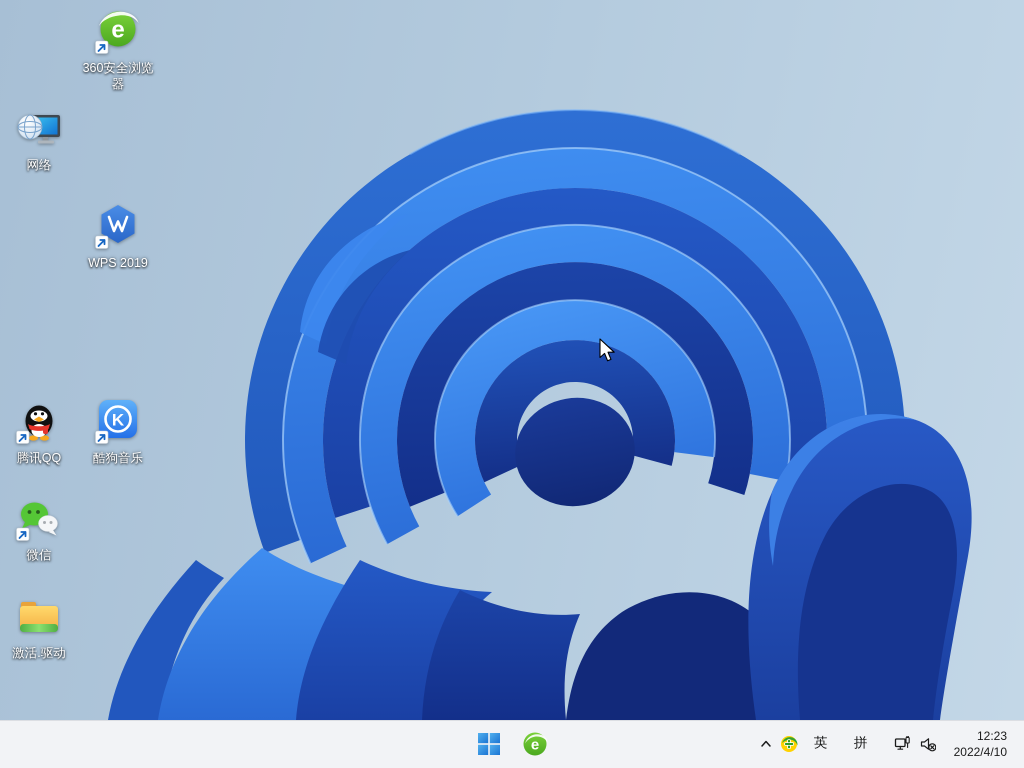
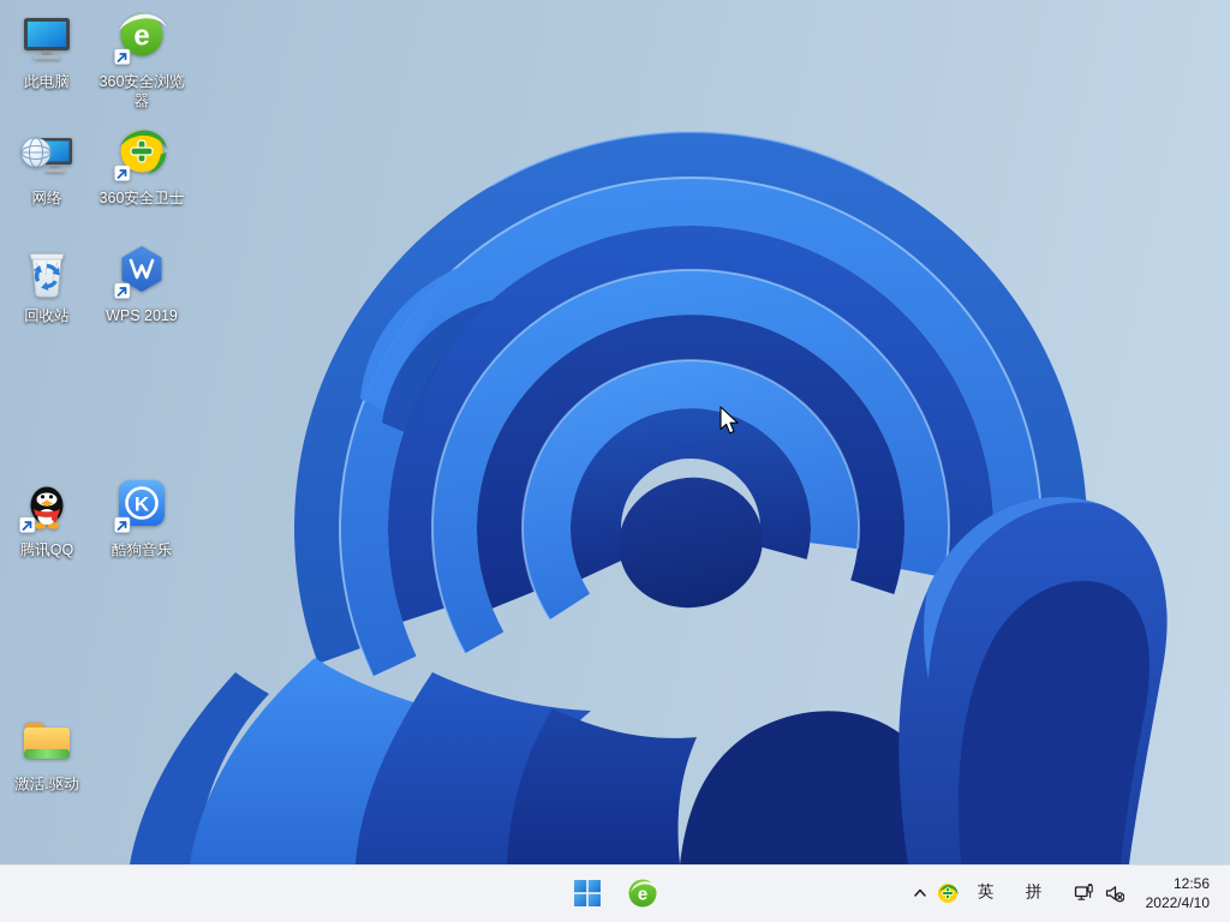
+ 此电脑
  网络
+ 回收站
  腾讯QQ
- 微信
  激活.驱动
  e
  360安全浏览器
+ 360安全卫士
  WPS 2019
  K
  酷狗音乐
  e
  英
  拼
- 12:23
+ 12:56
  2022/4/10
